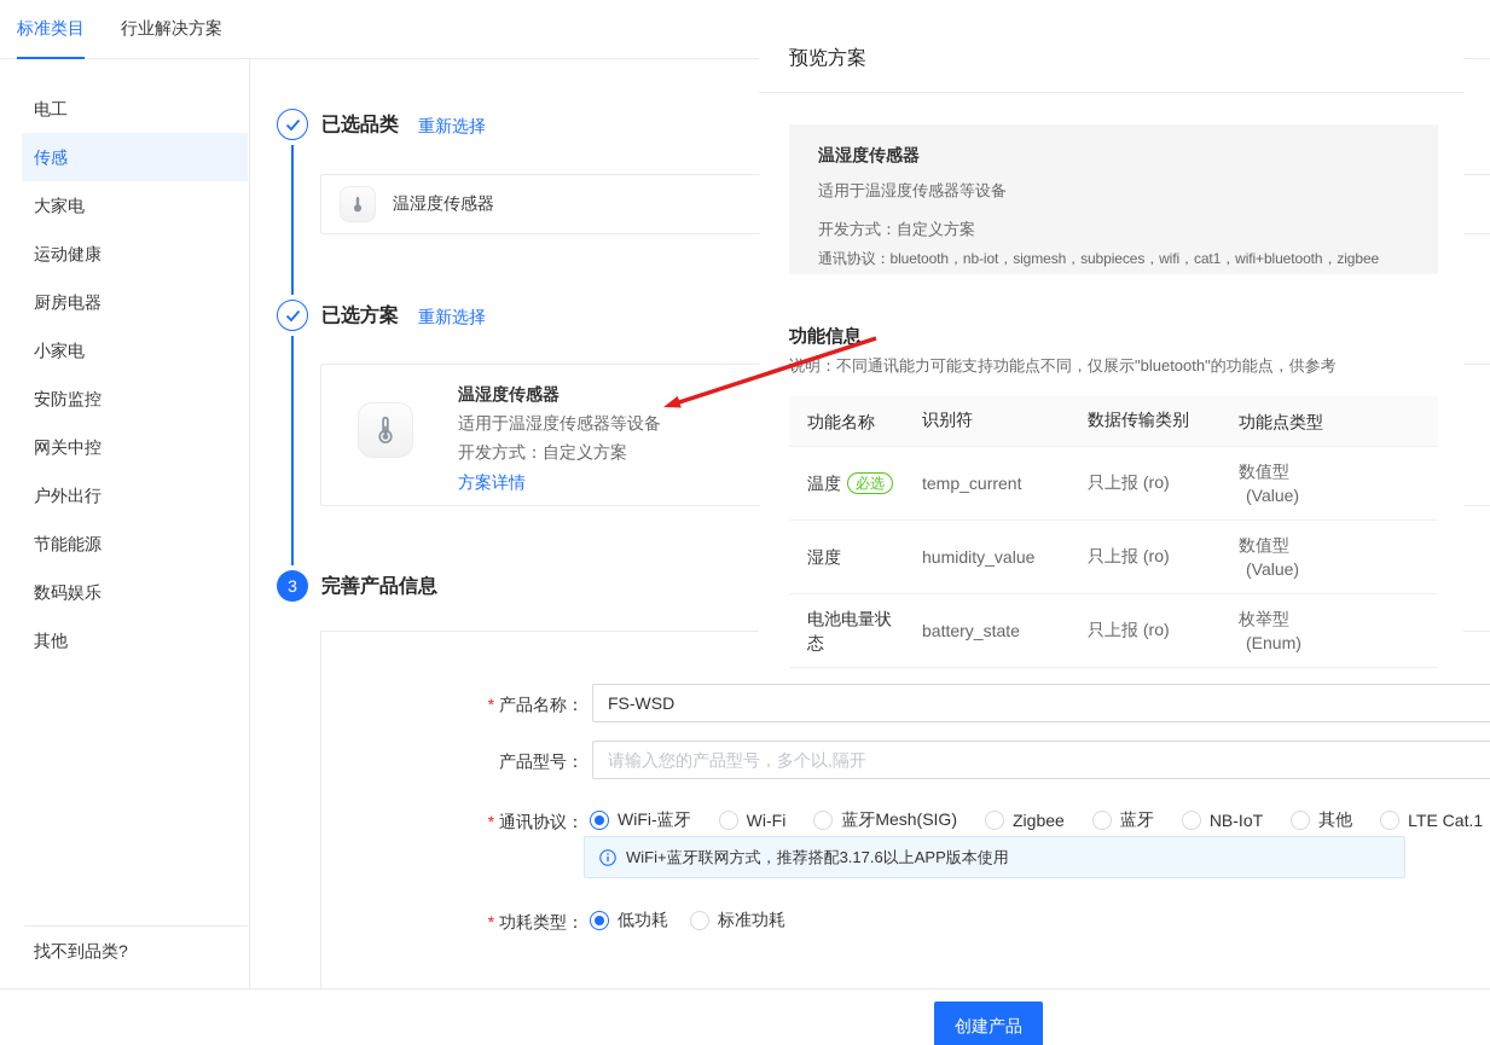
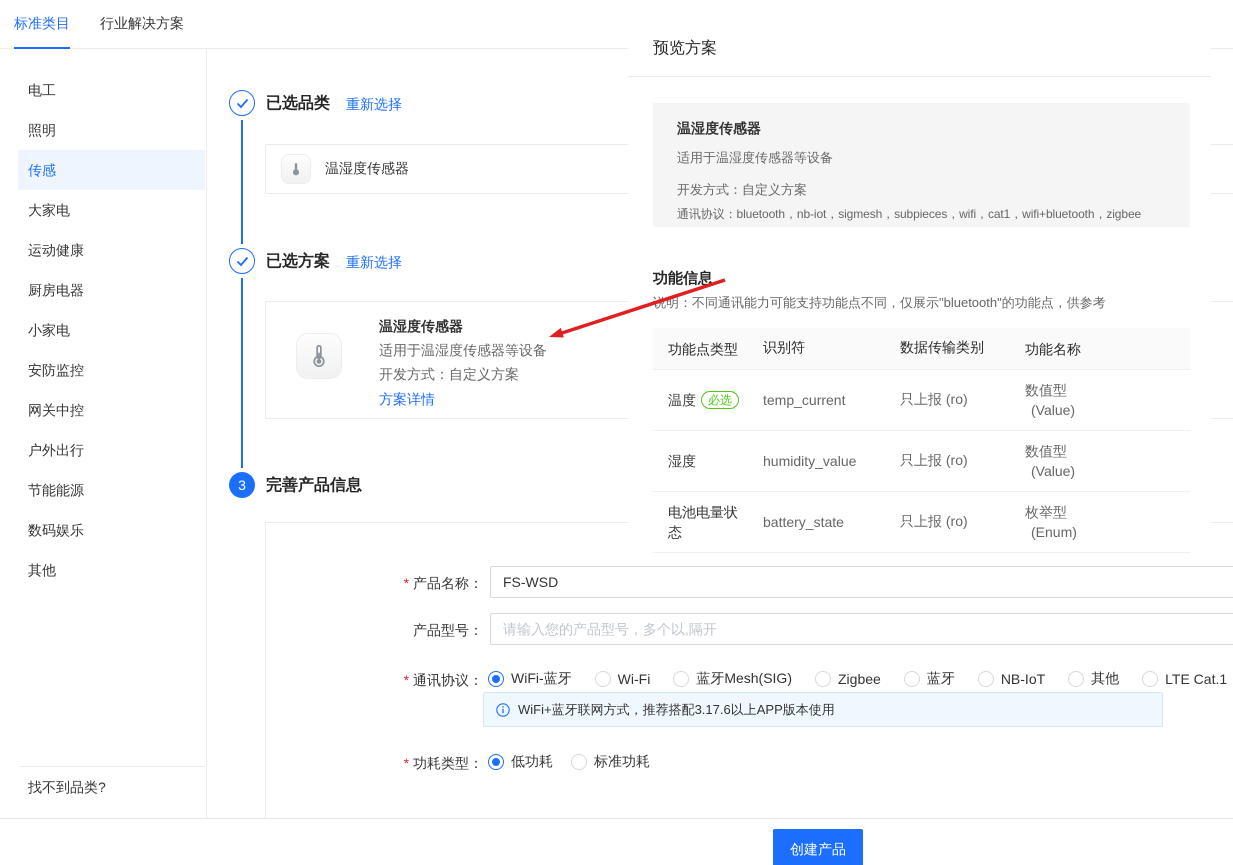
  标准类目
  行业解决方案
  电工
+ 照明
  传感
  大家电
  运动健康
  厨房电器
  小家电
  安防监控
  网关中控
  户外出行
  节能能源
  数码娱乐
  其他
  找不到品类?
  已选品类
  重新选择
  温湿度传感器
  已选方案
  重新选择
  温湿度传感器
  适用于温湿度传感器等设备
  开发方式：自定义方案
  方案详情
  3
  完善产品信息
  产品名称：
  FS-WSD
  产品型号：
  请输入您的产品型号，多个以,隔开
  通讯协议：
  WiFi-蓝牙
  Wi-Fi
  蓝牙Mesh(SIG)
  Zigbee
  蓝牙
  NB-IoT
  其他
  LTE Cat.1
  WiFi+蓝牙联网方式，推荐搭配3.17.6以上APP版本使用
  功耗类型：
  低功耗
  标准功耗
  创建产品
  预览方案
  温湿度传感器
  适用于温湿度传感器等设备
  开发方式：自定义方案
  通讯协议：bluetooth，nb-iot，sigmesh，subpieces，wifi，cat1，wifi+bluetooth，zigbee
  功能信息
  明：不同通讯能力可能支持功能点不同，仅展示"bluetooth"的功能点，供参考
- 功能名称
+ 功能点类型
  识别符
  数据传输类别
- 功能点类型
+ 功能名称
  温度
  必选
  temp_current
  只上报 (ro)
  数值型
  (Value)
  湿度
  humidity_value
  只上报 (ro)
  数值型
  (Value)
  电池电量状态
  battery_state
  只上报 (ro)
  枚举型
  (Enum)
